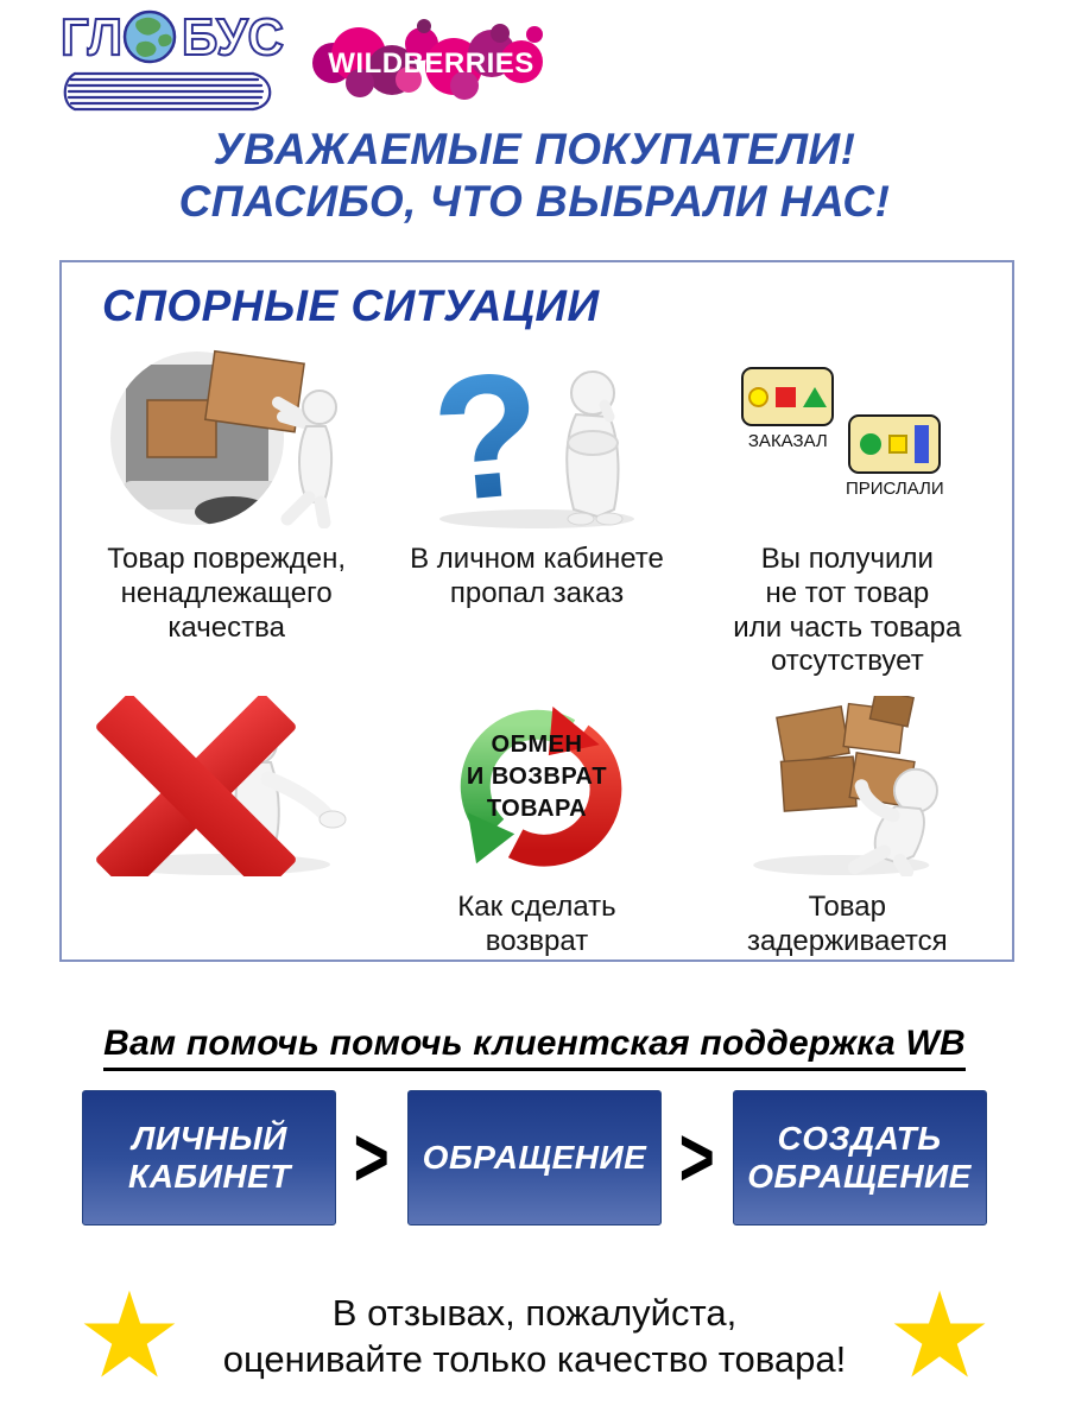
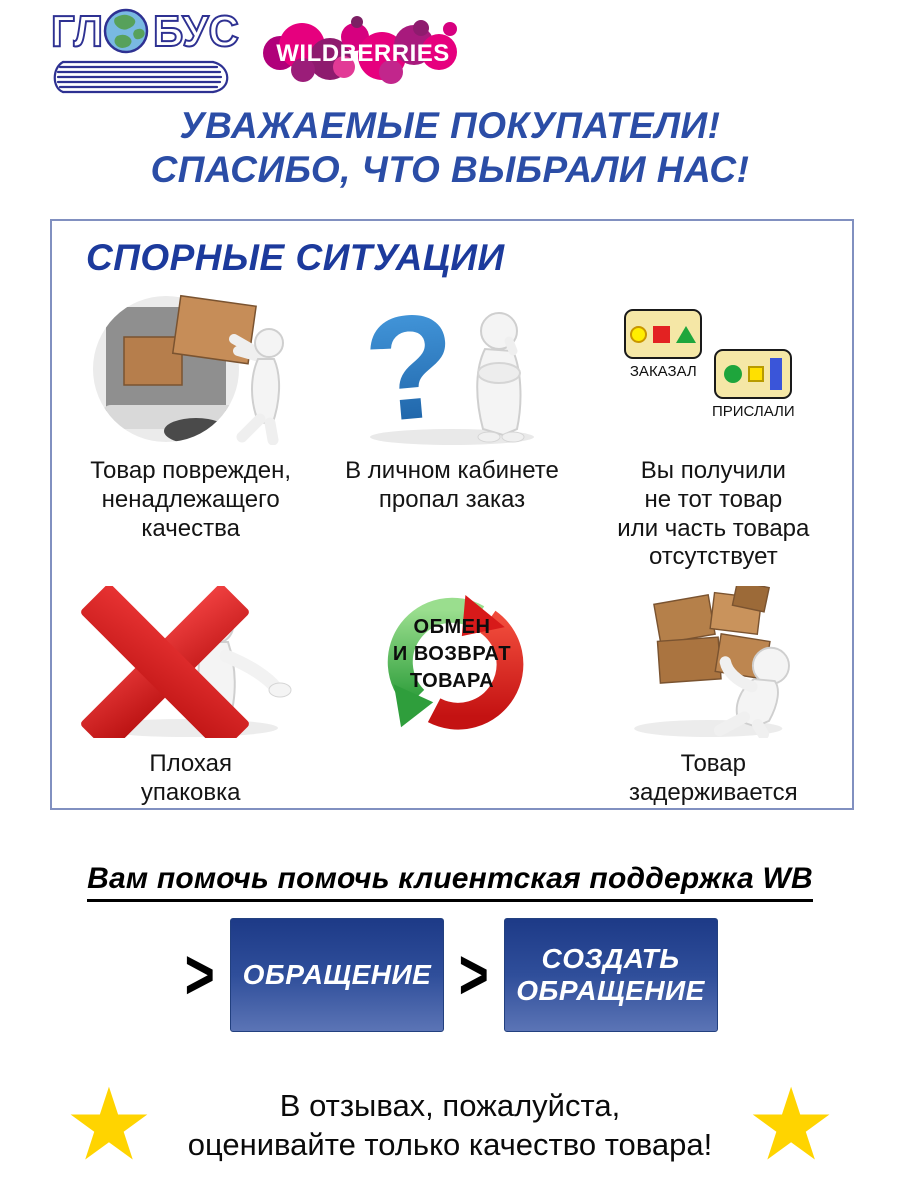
  ГЛ
  БУС
  WILDBERRIES
  УВАЖАЕМЫЕ ПОКУПАТЕЛИ!
  СПАСИБО, ЧТО ВЫБРАЛИ НАС!
  СПОРНЫЕ СИТУАЦИИ
  Товар поврежден,
  ненадлежащего
  качества
  В личном кабинете
  пропал заказ
  ЗАКАЗАЛ
  ПРИСЛАЛИ
  Вы получили
  не тот товар
  или часть товара
  отсутствует
+ Плохая
+ упаковка
  ОБМЕН
  И ВОЗВРАТ
  ТОВАРА
- Как сделать
- возврат
  Товар
  задерживается
  Вам помочь помочь клиентская поддержка WB
- ЛИЧНЫЙ
- КАБИНЕТ
  >
  ОБРАЩЕНИЕ
  >
  СОЗДАТЬ
  ОБРАЩЕНИЕ
  ★
  В отзывах, пожалуйста,
  оценивайте только качество товара!
  ★
